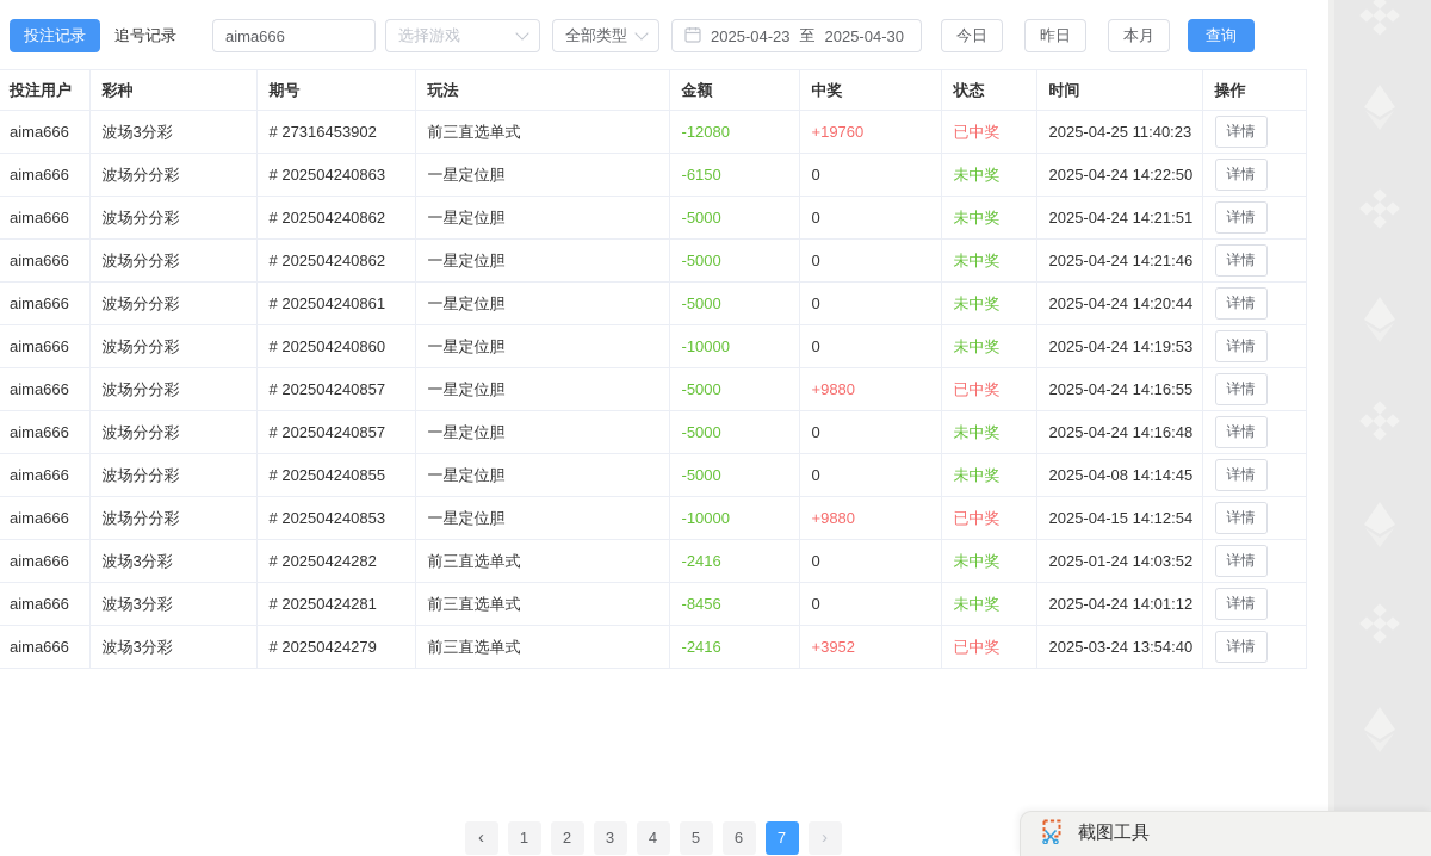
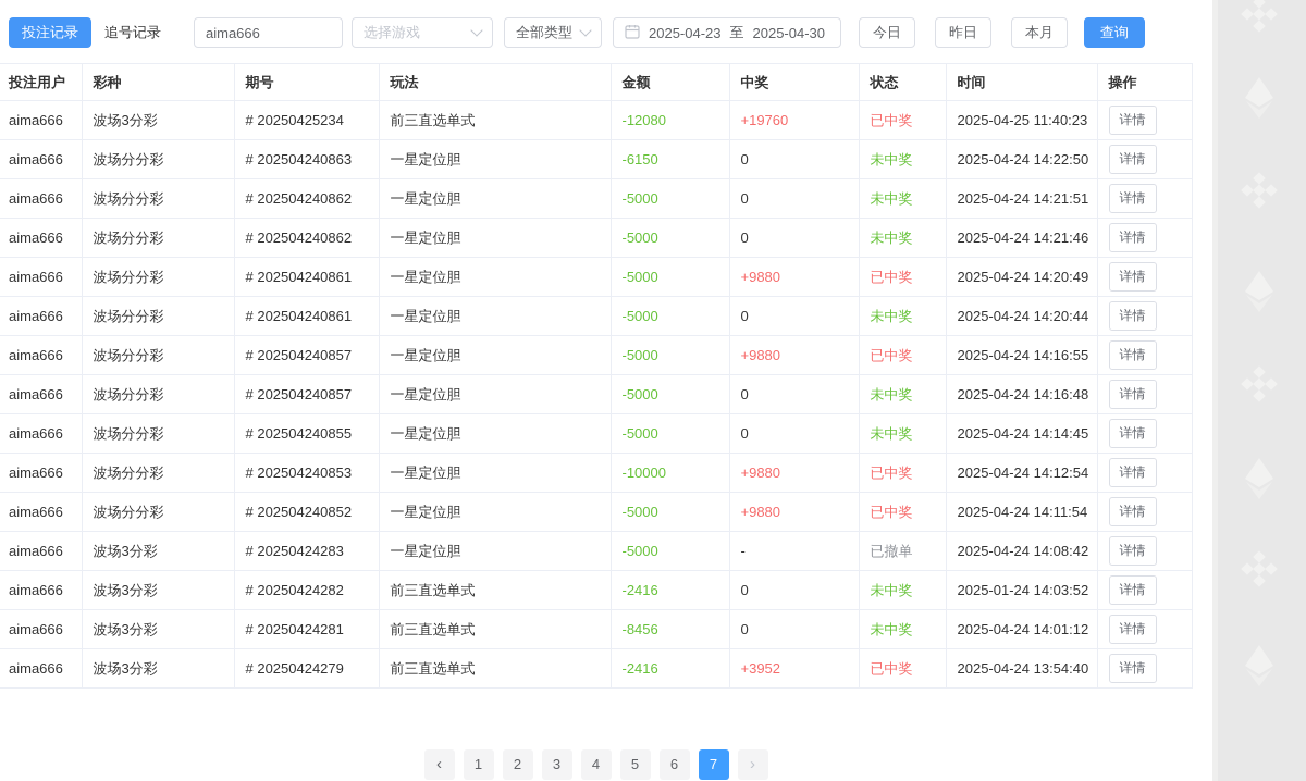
  投注记录
  追号记录
  aima666
  选择游戏
  全部类型
  2025-04-23
  至
  2025-04-30
  今日
  昨日
  本月
  查询
  投注用户	彩种	期号	玩法	金额	中奖	状态	时间	操作
- aima666	波场3分彩	# 27316453902	前三直选单式	-12080	+19760	已中奖	2025-04-25 11:40:23	详情
+ aima666	波场3分彩	# 20250425234	前三直选单式	-12080	+19760	已中奖	2025-04-25 11:40:23	详情
  aima666	波场分分彩	# 202504240863	一星定位胆	-6150	0	未中奖	2025-04-24 14:22:50	详情
  aima666	波场分分彩	# 202504240862	一星定位胆	-5000	0	未中奖	2025-04-24 14:21:51	详情
  aima666	波场分分彩	# 202504240862	一星定位胆	-5000	0	未中奖	2025-04-24 14:21:46	详情
+ aima666	波场分分彩	# 202504240861	一星定位胆	-5000	+9880	已中奖	2025-04-24 14:20:49	详情
  aima666	波场分分彩	# 202504240861	一星定位胆	-5000	0	未中奖	2025-04-24 14:20:44	详情
- aima666	波场分分彩	# 202504240860	一星定位胆	-10000	0	未中奖	2025-04-24 14:19:53	详情
  aima666	波场分分彩	# 202504240857	一星定位胆	-5000	+9880	已中奖	2025-04-24 14:16:55	详情
  aima666	波场分分彩	# 202504240857	一星定位胆	-5000	0	未中奖	2025-04-24 14:16:48	详情
- aima666	波场分分彩	# 202504240855	一星定位胆	-5000	0	未中奖	2025-04-08 14:14:45	详情
+ aima666	波场分分彩	# 202504240855	一星定位胆	-5000	0	未中奖	2025-04-24 14:14:45	详情
- aima666	波场分分彩	# 202504240853	一星定位胆	-10000	+9880	已中奖	2025-04-15 14:12:54	详情
+ aima666	波场分分彩	# 202504240853	一星定位胆	-10000	+9880	已中奖	2025-04-24 14:12:54	详情
+ aima666	波场分分彩	# 202504240852	一星定位胆	-5000	+9880	已中奖	2025-04-24 14:11:54	详情
+ aima666	波场3分彩	# 20250424283	一星定位胆	-5000	-	已撤单	2025-04-24 14:08:42	详情
  aima666	波场3分彩	# 20250424282	前三直选单式	-2416	0	未中奖	2025-01-24 14:03:52	详情
  aima666	波场3分彩	# 20250424281	前三直选单式	-8456	0	未中奖	2025-04-24 14:01:12	详情
- aima666	波场3分彩	# 20250424279	前三直选单式	-2416	+3952	已中奖	2025-03-24 13:54:40	详情
+ aima666	波场3分彩	# 20250424279	前三直选单式	-2416	+3952	已中奖	2025-04-24 13:54:40	详情
  ‹
  1
  2
  3
  4
  5
  6
  7
  ›
- 截图工具
